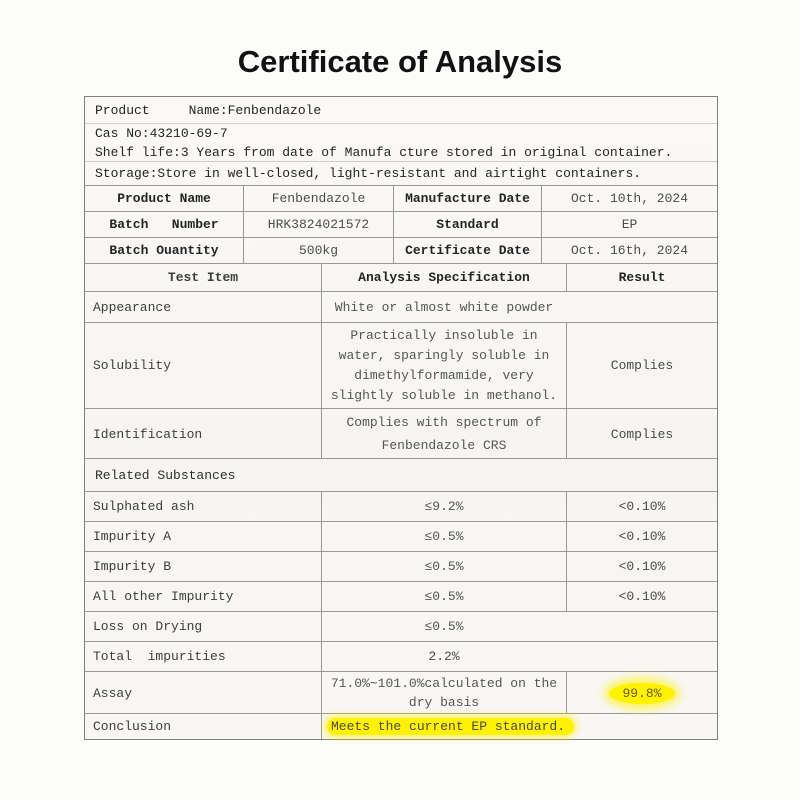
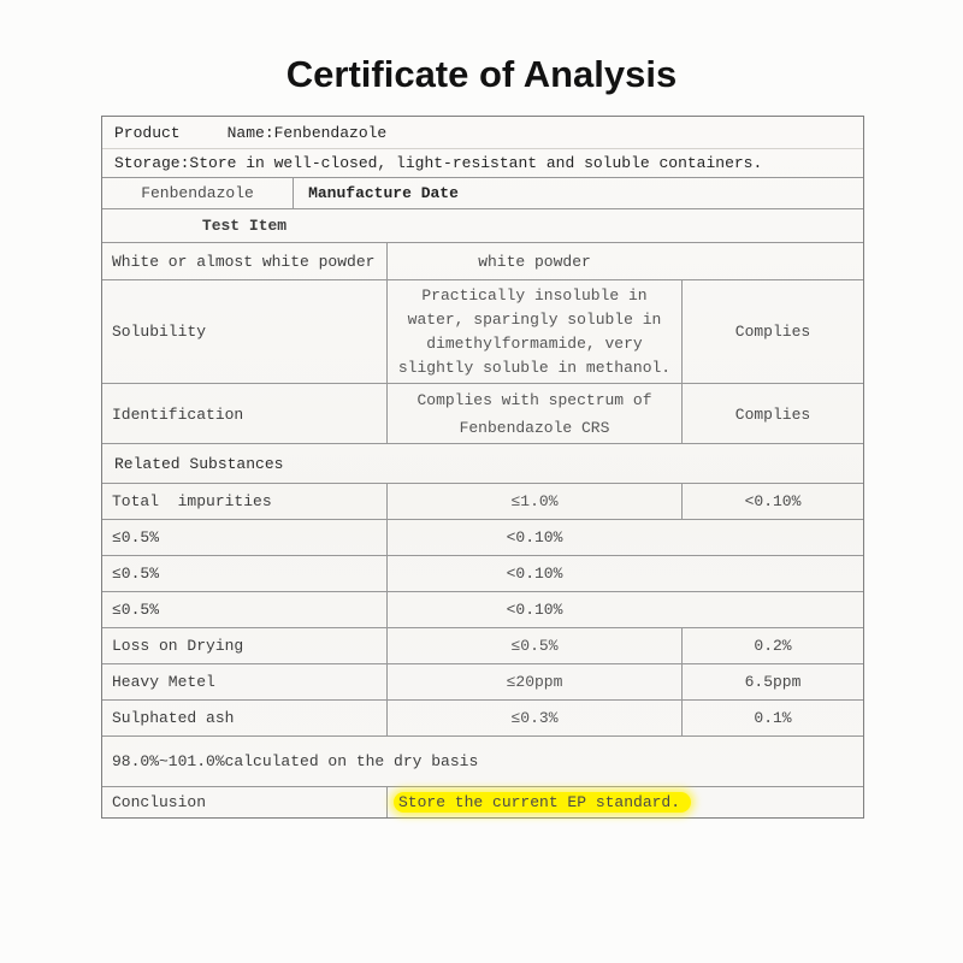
  Certificate of Analysis
  Product Name:Fenbendazole
- Cas No:43210-69-7
- Shelf life:3 Years from date of Manufa cture stored in original container.
- Storage:Store in well-closed, light-resistant and airtight containers.
+ Storage:Store in well-closed, light-resistant and soluble containers.
- Product Name
  Fenbendazole
  Manufacture Date
- Oct. 10th, 2024
- Batch Number
- HRK3824021572
- Standard
- EP
- Batch Ouantity
- 500kg
- Certificate Date
- Oct. 16th, 2024
  Test Item
- Analysis Specification
- Result
- Appearance
  White or almost white powder
+ white powder
  Solubility
  Practically insoluble in water, sparingly soluble in dimethylformamide, very slightly soluble in methanol.
  Complies
  Identification
  Complies with spectrum of Fenbendazole CRS
  Complies
  Related Substances
- Sulphated ash
+ Total impurities
- ≤9.2%
+ ≤1.0%
  <0.10%
- Impurity A
  ≤0.5%
  <0.10%
- Impurity B
  ≤0.5%
  <0.10%
- All other Impurity
  ≤0.5%
  <0.10%
  Loss on Drying
  ≤0.5%
+ 0.2%
+ Heavy Metel
+ ≤20ppm
+ 6.5ppm
- Total impurities
+ Sulphated ash
+ ≤0.3%
- 2.2%
+ 0.1%
- Assay
- 71.0%~101.0%calculated on the dry basis
+ 98.0%~101.0%calculated on the dry basis
- 99.8%
  Conclusion
- Meets the current EP standard.
+ Store the current EP standard.
